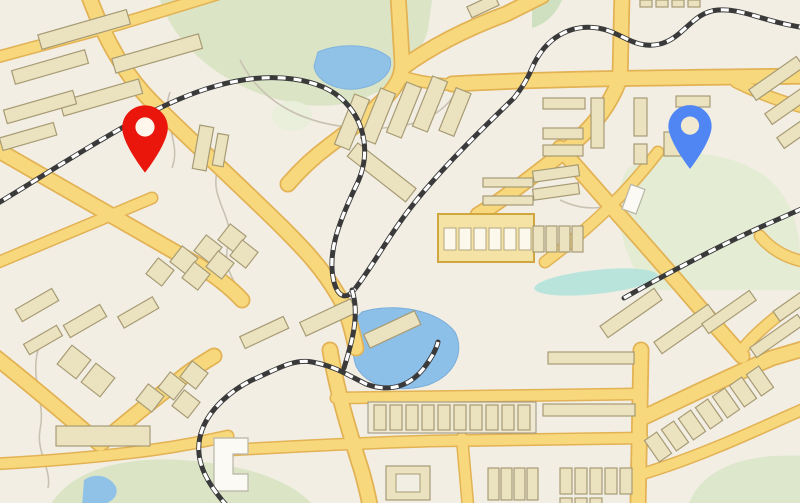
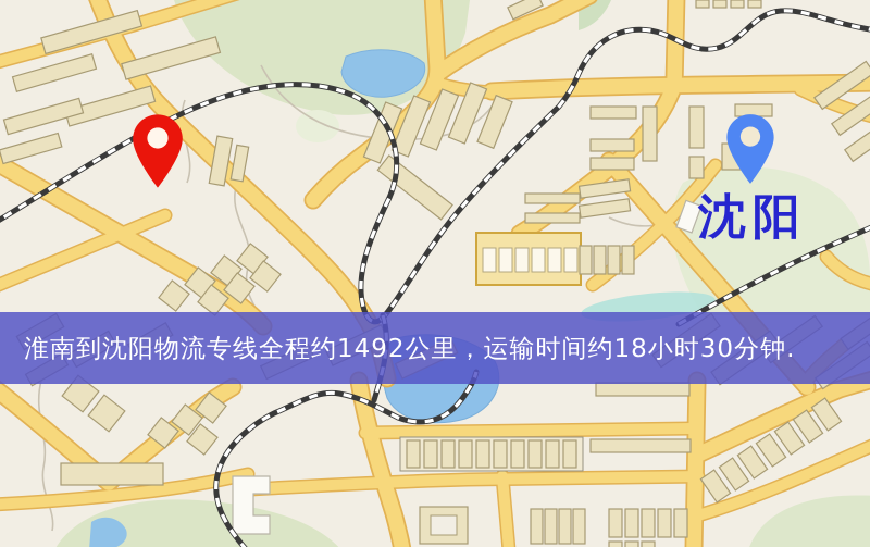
+ 淮南到沈阳物流专线全程约1492公里，运输时间约18小时30分钟.
+ 沈阳
